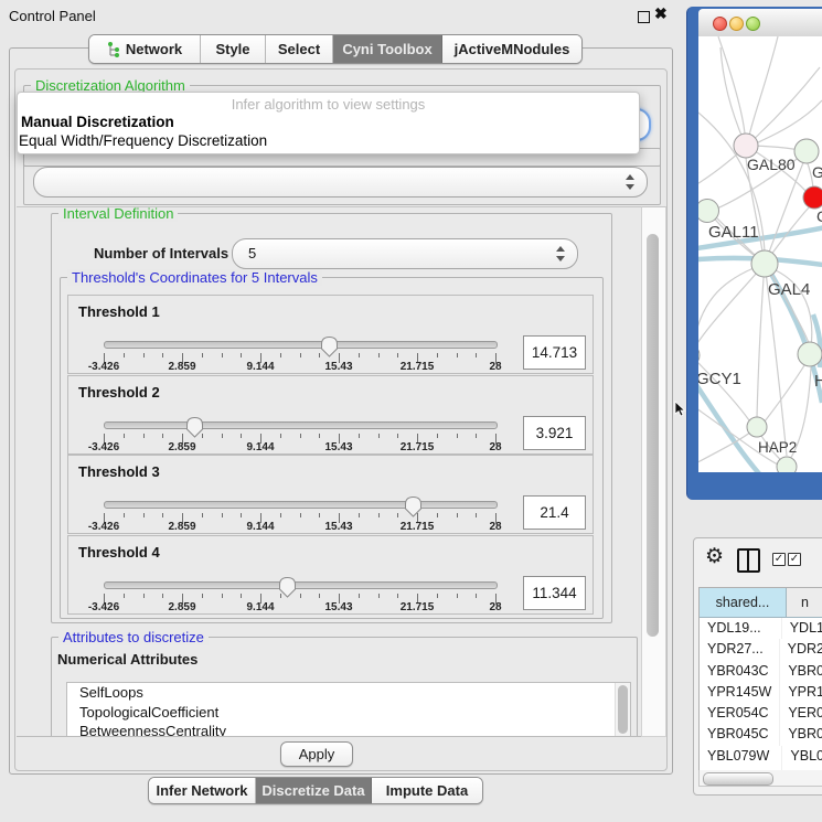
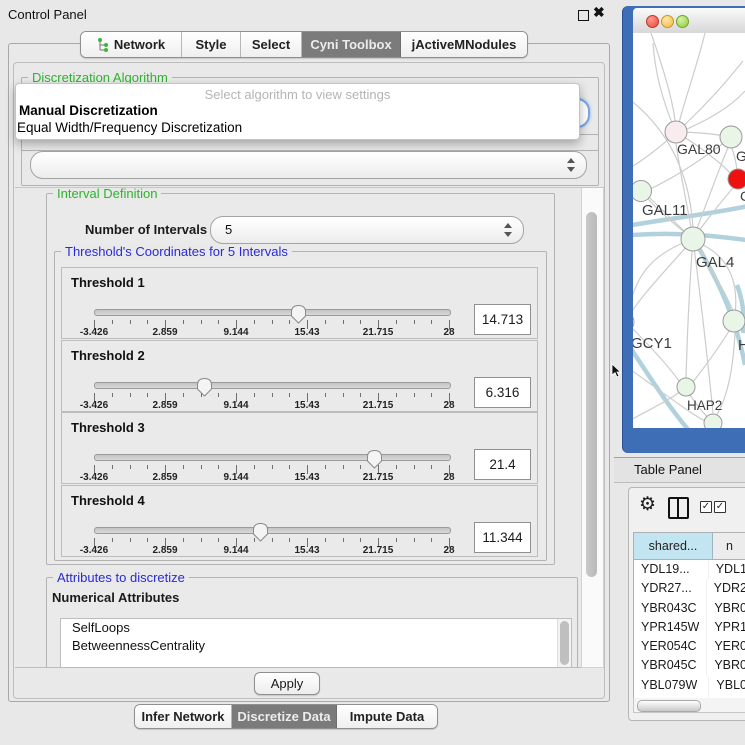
  Control Panel
  ✖
  Network
  Style
  Select
  Cyni Toolbox
  jActiveMNodules
  Discretization Algorithm
- Infer algorithm to view settings
+ Select algorithm to view settings
  Manual Discretization
  Equal Width/Frequency Discretization
  Interval Definition
  Number of Intervals
  5
  Threshold's Coordinates for 5 Intervals
  Threshold 1
  -3.426
  2.859
  9.144
  15.43
  21.715
  28
  14.713
  Threshold 2
  -3.426
  2.859
  9.144
  15.43
  21.715
  28
- 3.921
+ 6.316
  Threshold 3
  -3.426
  2.859
  9.144
  15.43
  21.715
  28
  21.4
  Threshold 4
  -3.426
  2.859
  9.144
  15.43
  21.715
  28
  11.344
  Attributes to discretize
  Numerical Attributes
  SelfLoops
- TopologicalCoefficient
  BetweennessCentrality
  Apply
  Infer Network
  Discretize Data
  Impute Data
  GAL80
  GAL11
  GAL4
  GCY1
  H
  HAP2
+ Table Panel
  ⚙
  ✓
  ✓
  shared...
  n
  YDL19...
  YDL1
  YDR27...
  YDR2
  YBR043C
  YBR0
  YPR145W
  YPR1
  YER054C
  YER0
  YBR045C
  YBR0
  YBL079W
  YBL0
